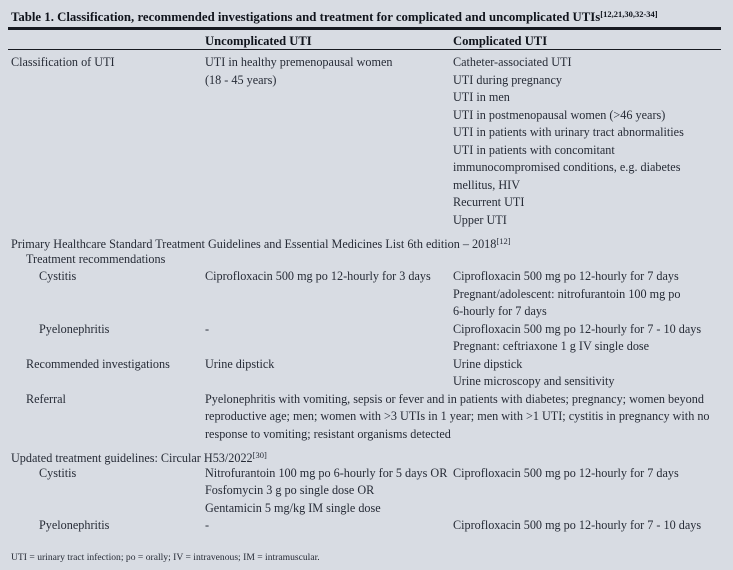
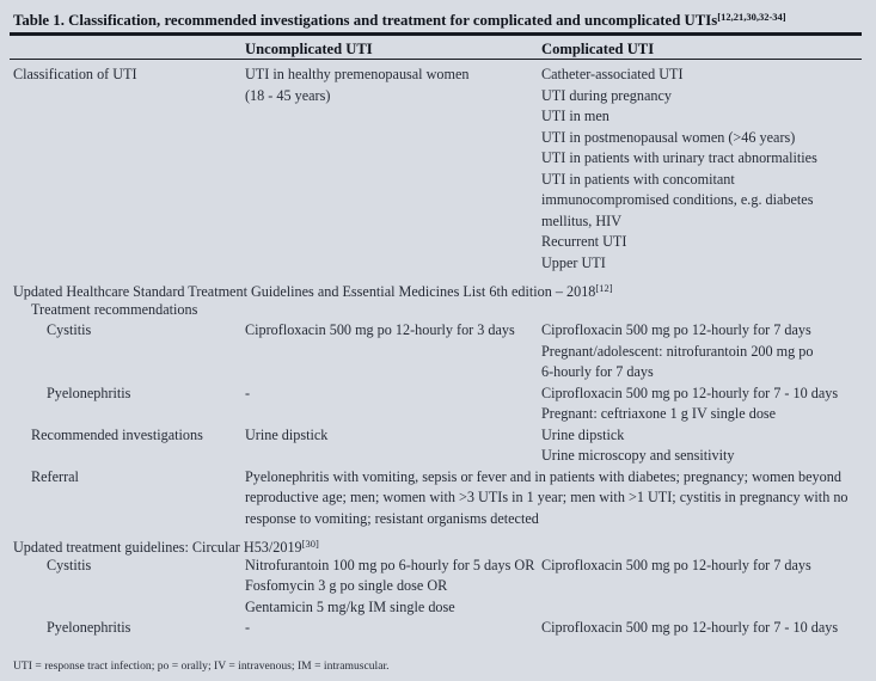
  Table 1. Classification, recommended investigations and treatment for complicated and uncomplicated UTIs[12,21,30,32-34]
  Uncomplicated UTI
  Complicated UTI
  Classification of UTI
  UTI in healthy premenopausal women
  (18 - 45 years)
  Catheter-associated UTI
  UTI during pregnancy
  UTI in men
  UTI in postmenopausal women (>46 years)
  UTI in patients with urinary tract abnormalities
  UTI in patients with concomitant
  immunocompromised conditions, e.g. diabetes
  mellitus, HIV
  Recurrent UTI
  Upper UTI
- Primary Healthcare Standard Treatment Guidelines and Essential Medicines List 6th edition – 2018[12]
+ Updated Healthcare Standard Treatment Guidelines and Essential Medicines List 6th edition – 2018[12]
  Treatment recommendations
  Cystitis
  Ciprofloxacin 500 mg po 12-hourly for 3 days
  Ciprofloxacin 500 mg po 12-hourly for 7 days
- Pregnant/adolescent: nitrofurantoin 100 mg po
+ Pregnant/adolescent: nitrofurantoin 200 mg po
  6-hourly for 7 days
  Pyelonephritis
  -
  Ciprofloxacin 500 mg po 12-hourly for 7 - 10 days
  Pregnant: ceftriaxone 1 g IV single dose
  Recommended investigations
  Urine dipstick
  Urine dipstick
  Urine microscopy and sensitivity
  Referral
  Pyelonephritis with vomiting, sepsis or fever and in patients with diabetes; pregnancy; women beyond
  reproductive age; men; women with >3 UTIs in 1 year; men with >1 UTI; cystitis in pregnancy with no
  response to vomiting; resistant organisms detected
- Updated treatment guidelines: Circular H53/2022[30]
+ Updated treatment guidelines: Circular H53/2019[30]
  Cystitis
  Nitrofurantoin 100 mg po 6-hourly for 5 days OR
  Fosfomycin 3 g po single dose OR
  Gentamicin 5 mg/kg IM single dose
  Ciprofloxacin 500 mg po 12-hourly for 7 days
  Pyelonephritis
  -
  Ciprofloxacin 500 mg po 12-hourly for 7 - 10 days
- UTI = urinary tract infection; po = orally; IV = intravenous; IM = intramuscular.
+ UTI = response tract infection; po = orally; IV = intravenous; IM = intramuscular.
